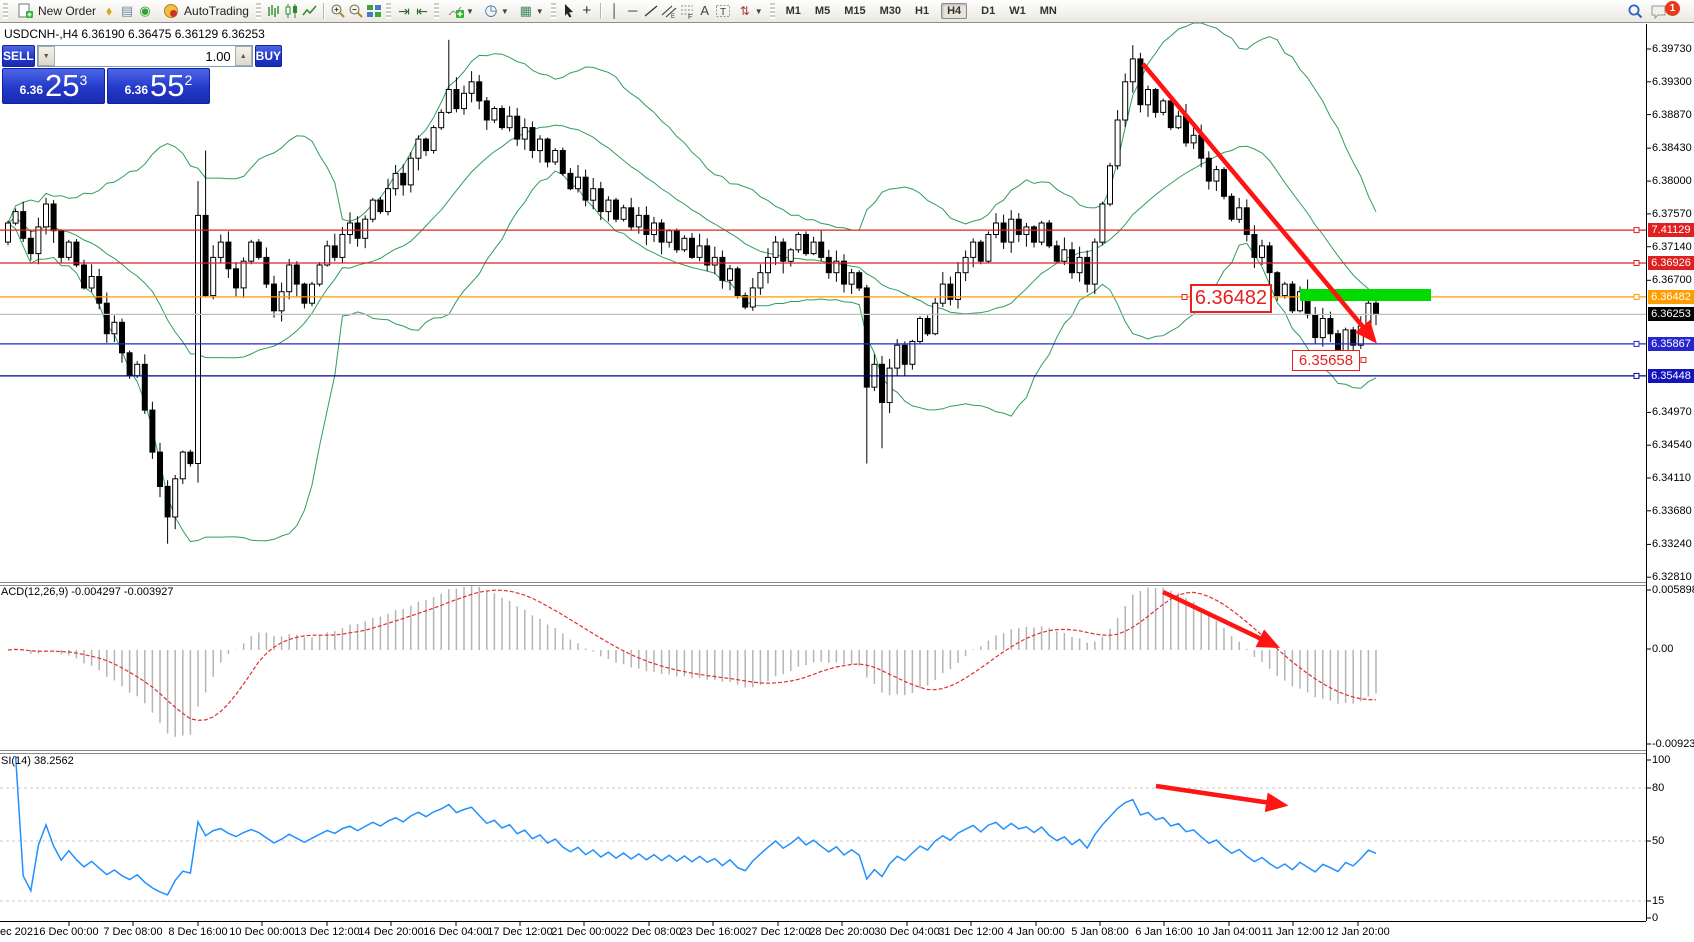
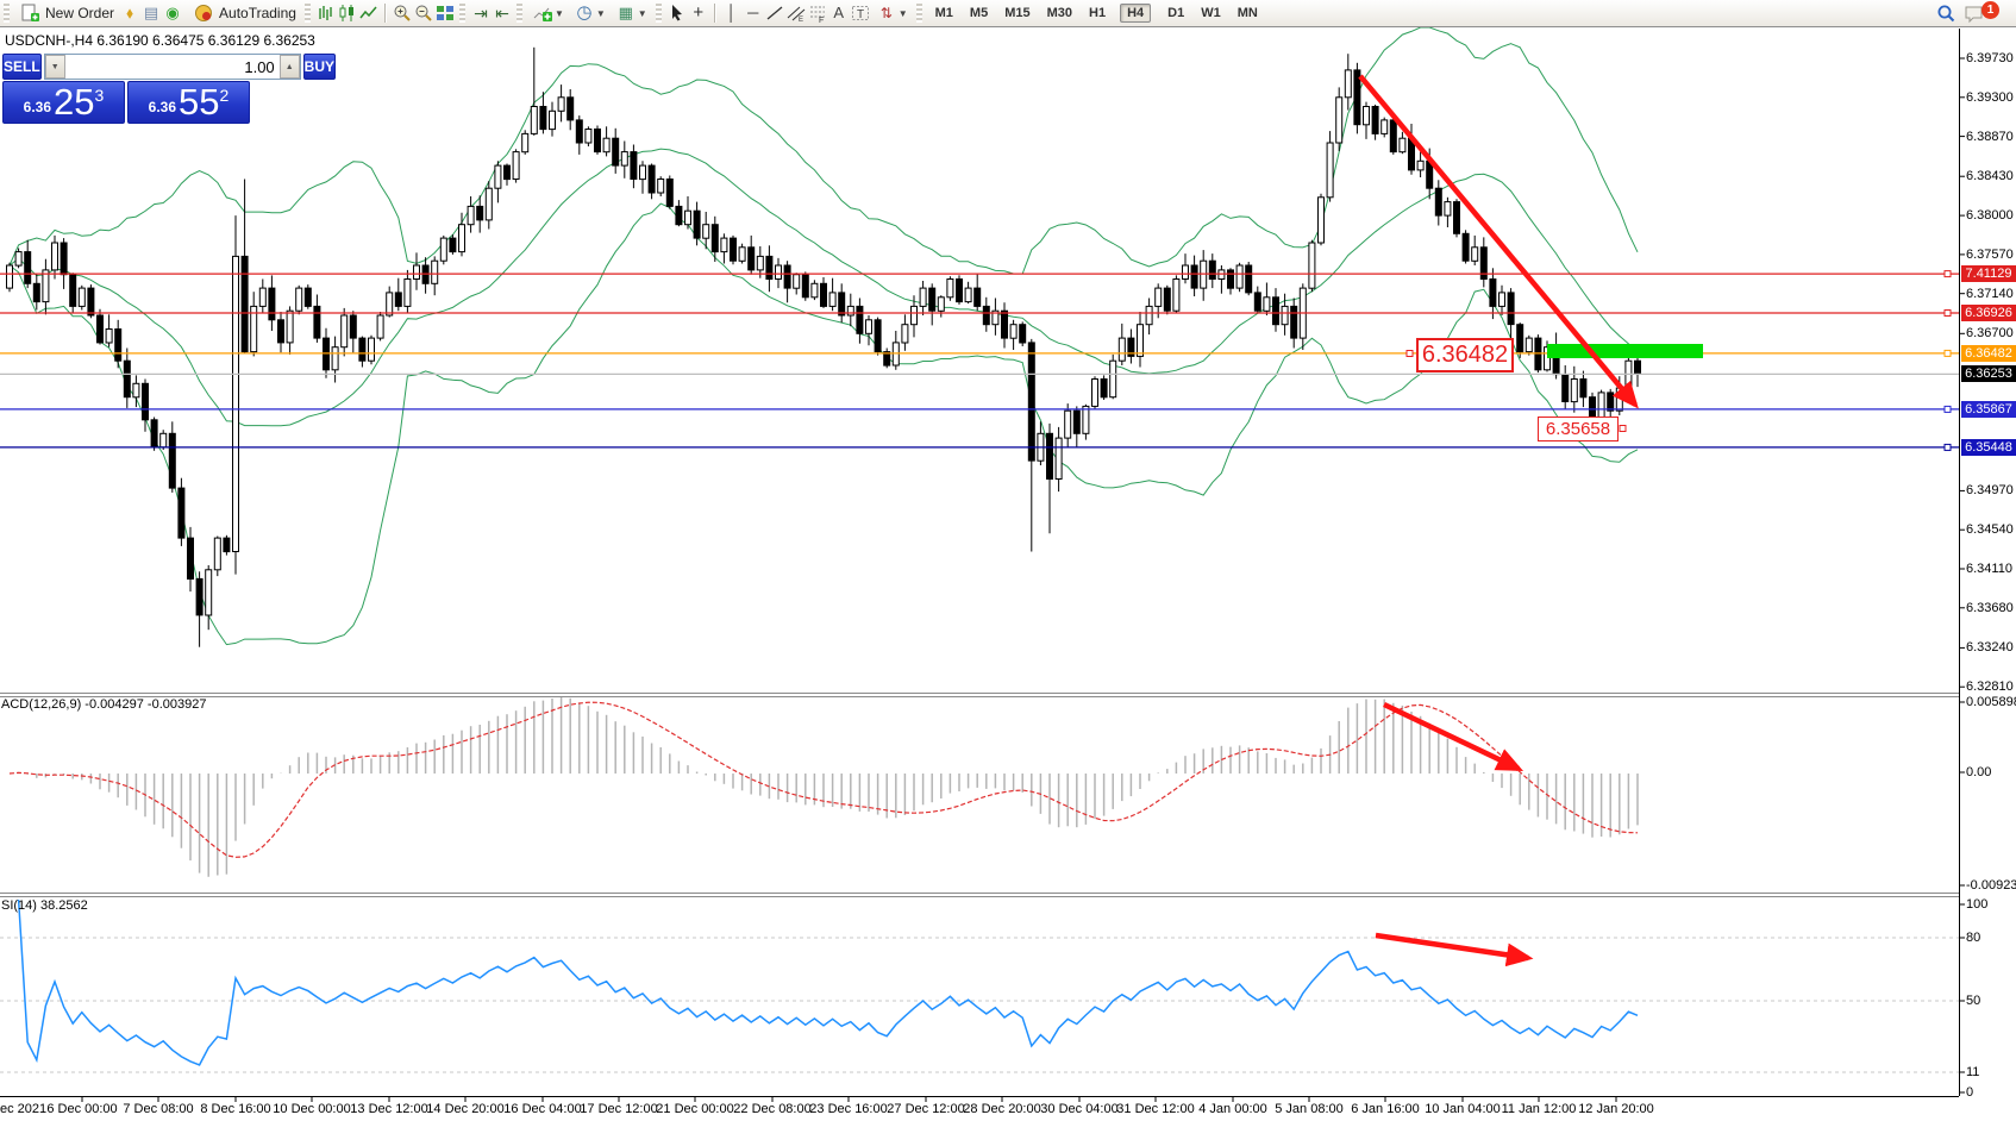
  New Order
  ⬧
  ▤
  ◉
  AutoTrading
  ⇥
  ⇤
  ▼
  ◷
  ▼
  ▦
  ▼
  +
  │
  ─
  A
  T
  ⇅
  ▼
  M1
  M5
  M15
  M30
  H1
  H4
  D1
  W1
  MN
  1
  USDCNH-,H4 6.36190 6.36475 6.36129 6.36253
  SELL
  1.00
  BUY
  6.36
  25
  3
  6.36
  55
  2
  6.39730
  6.39300
  6.38870
  6.38430
  6.38000
  6.37570
  6.37140
  6.36700
  6.34970
  6.34540
  6.34110
  6.33680
  6.33240
  6.32810
  7.41129
  6.36926
  6.36482
  6.36253
  6.35867
  6.35448
  0.00589
  0.00
  -0.00923
  100
  80
  50
- 15
+ 11
  0
  ec 2021
  6 Dec 00:00
  7 Dec 08:00
  8 Dec 16:00
  10 Dec 00:00
  13 Dec 12:00
  14 Dec 20:00
  16 Dec 04:00
  17 Dec 12:00
  21 Dec 00:00
  22 Dec 08:00
  23 Dec 16:00
  27 Dec 12:00
  28 Dec 20:00
  30 Dec 04:00
  31 Dec 12:00
  4 Jan 00:00
  5 Jan 08:00
  6 Jan 16:00
  10 Jan 04:00
  11 Jan 12:00
  12 Jan 20:00
  ACD(12,26,9) -0.004297 -0.003927
  SI(14) 38.2562
  6.36482
  6.35658
